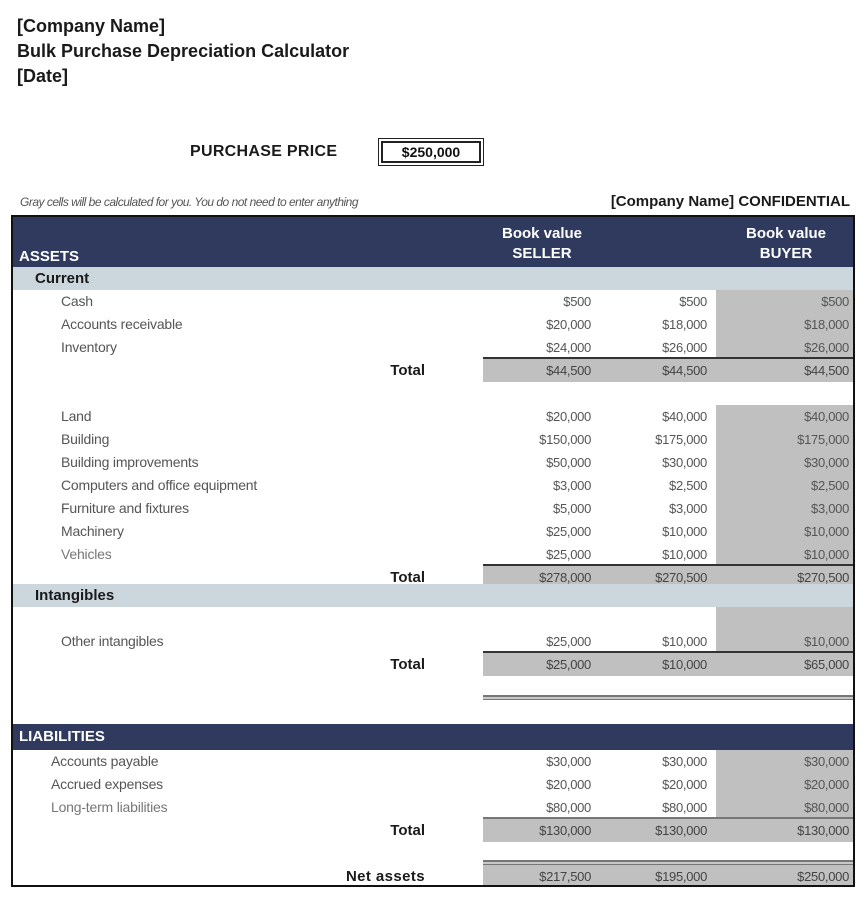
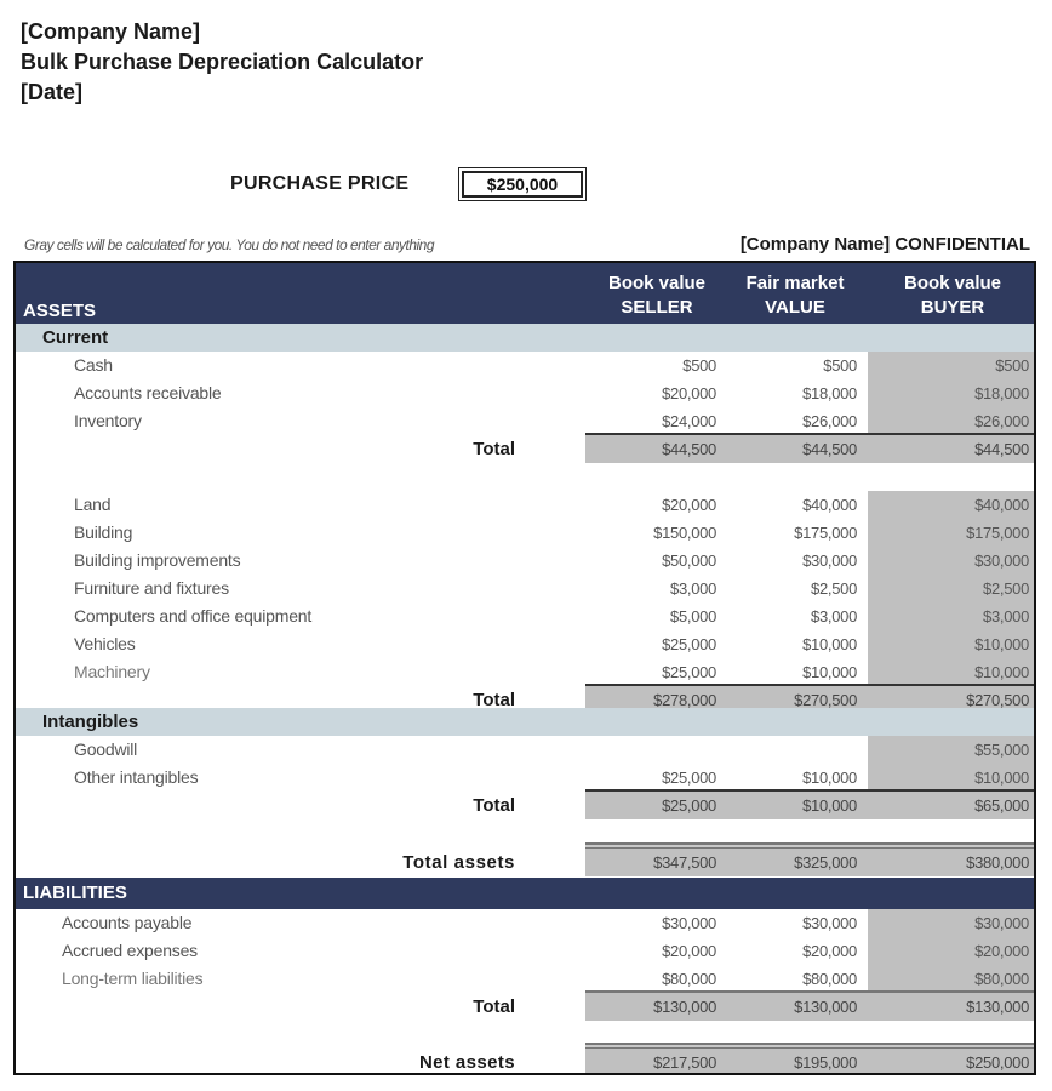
  [Company Name]
  Bulk Purchase Depreciation Calculator
  [Date]
  PURCHASE PRICE
  $250,000
  Gray cells will be calculated for you. You do not need to enter anything
  [Company Name] CONFIDENTIAL
  ASSETS
  Book value
  SELLER
+ Fair market
+ VALUE
  Book value
  BUYER
  Current
  Cash
  $500
  $500
  $500
  Accounts receivable
  $20,000
  $18,000
  $18,000
  Inventory
  $24,000
  $26,000
  $26,000
  Total
  $44,500
  $44,500
  $44,500
  Land
  $20,000
  $40,000
  $40,000
  Building
  $150,000
  $175,000
  $175,000
  Building improvements
  $50,000
  $30,000
  $30,000
- Computers and office equipment
+ Furniture and fixtures
  $3,000
  $2,500
  $2,500
- Furniture and fixtures
+ Computers and office equipment
  $5,000
  $3,000
  $3,000
- Machinery
+ Vehicles
  $25,000
  $10,000
  $10,000
- Vehicles
+ Machinery
  $25,000
  $10,000
  $10,000
  Total
  $278,000
  $270,500
  $270,500
  Intangibles
+ Goodwill
+ $55,000
  Other intangibles
  $25,000
  $10,000
  $10,000
  Total
  $25,000
  $10,000
  $65,000
+ Total assets
+ $347,500
+ $325,000
+ $380,000
  LIABILITIES
  Accounts payable
  $30,000
  $30,000
  $30,000
  Accrued expenses
  $20,000
  $20,000
  $20,000
  Long-term liabilities
  $80,000
  $80,000
  $80,000
  Total
  $130,000
  $130,000
  $130,000
  Net assets
  $217,500
  $195,000
  $250,000
